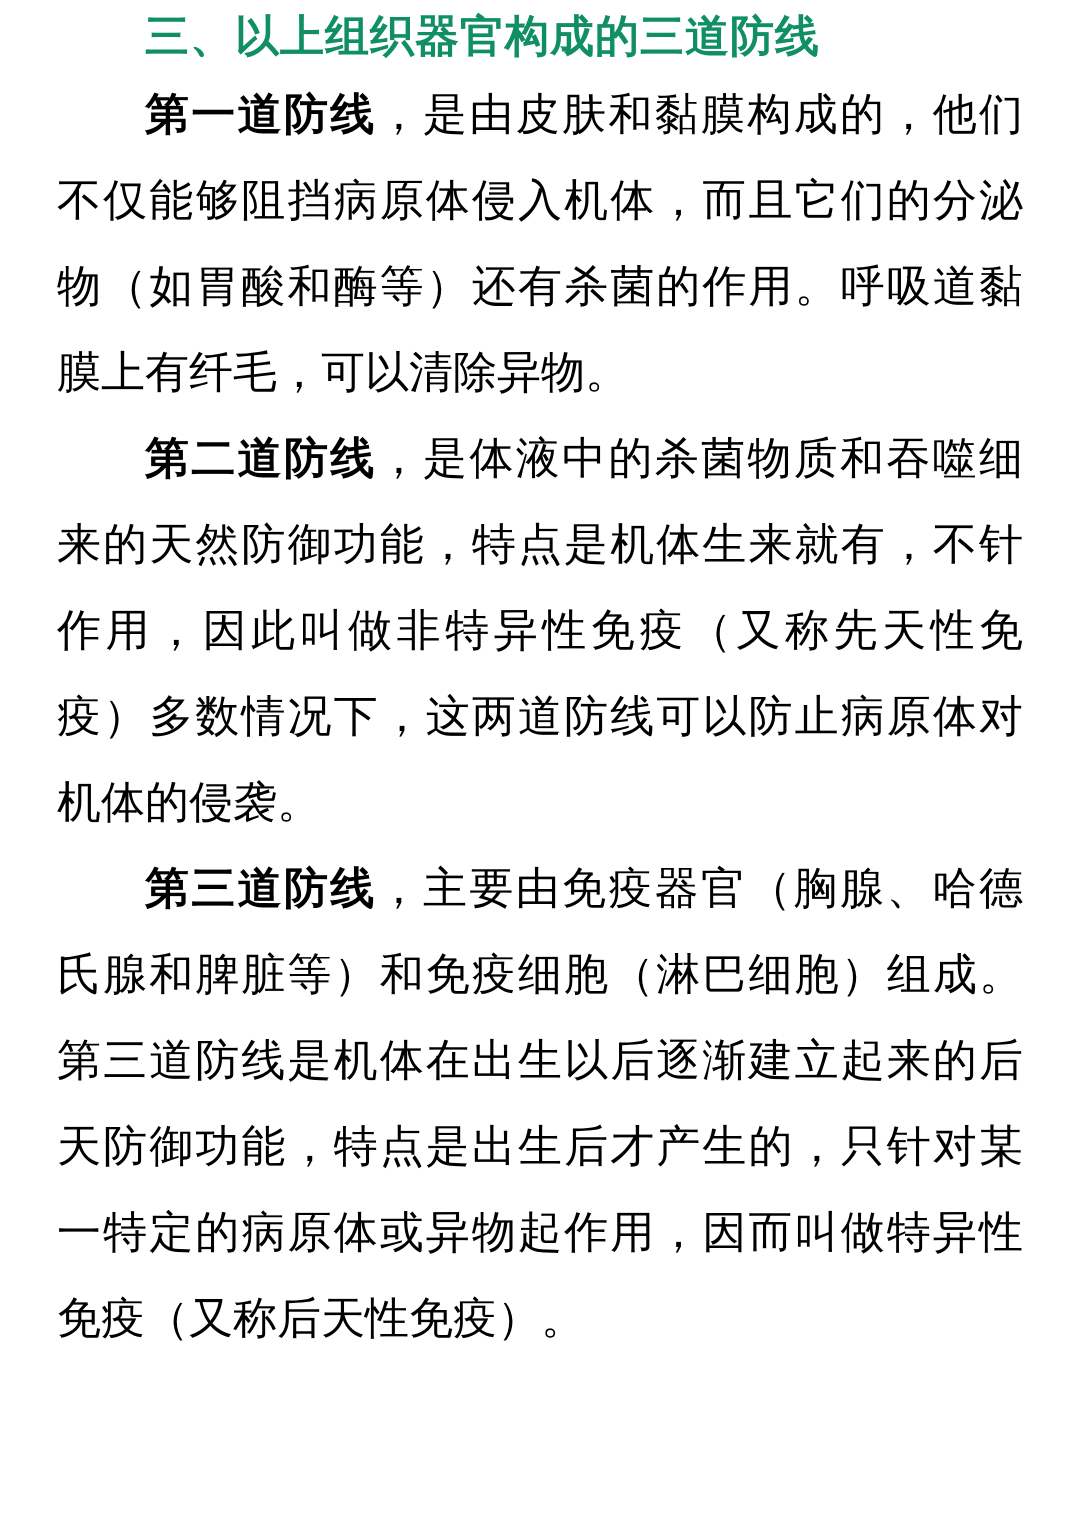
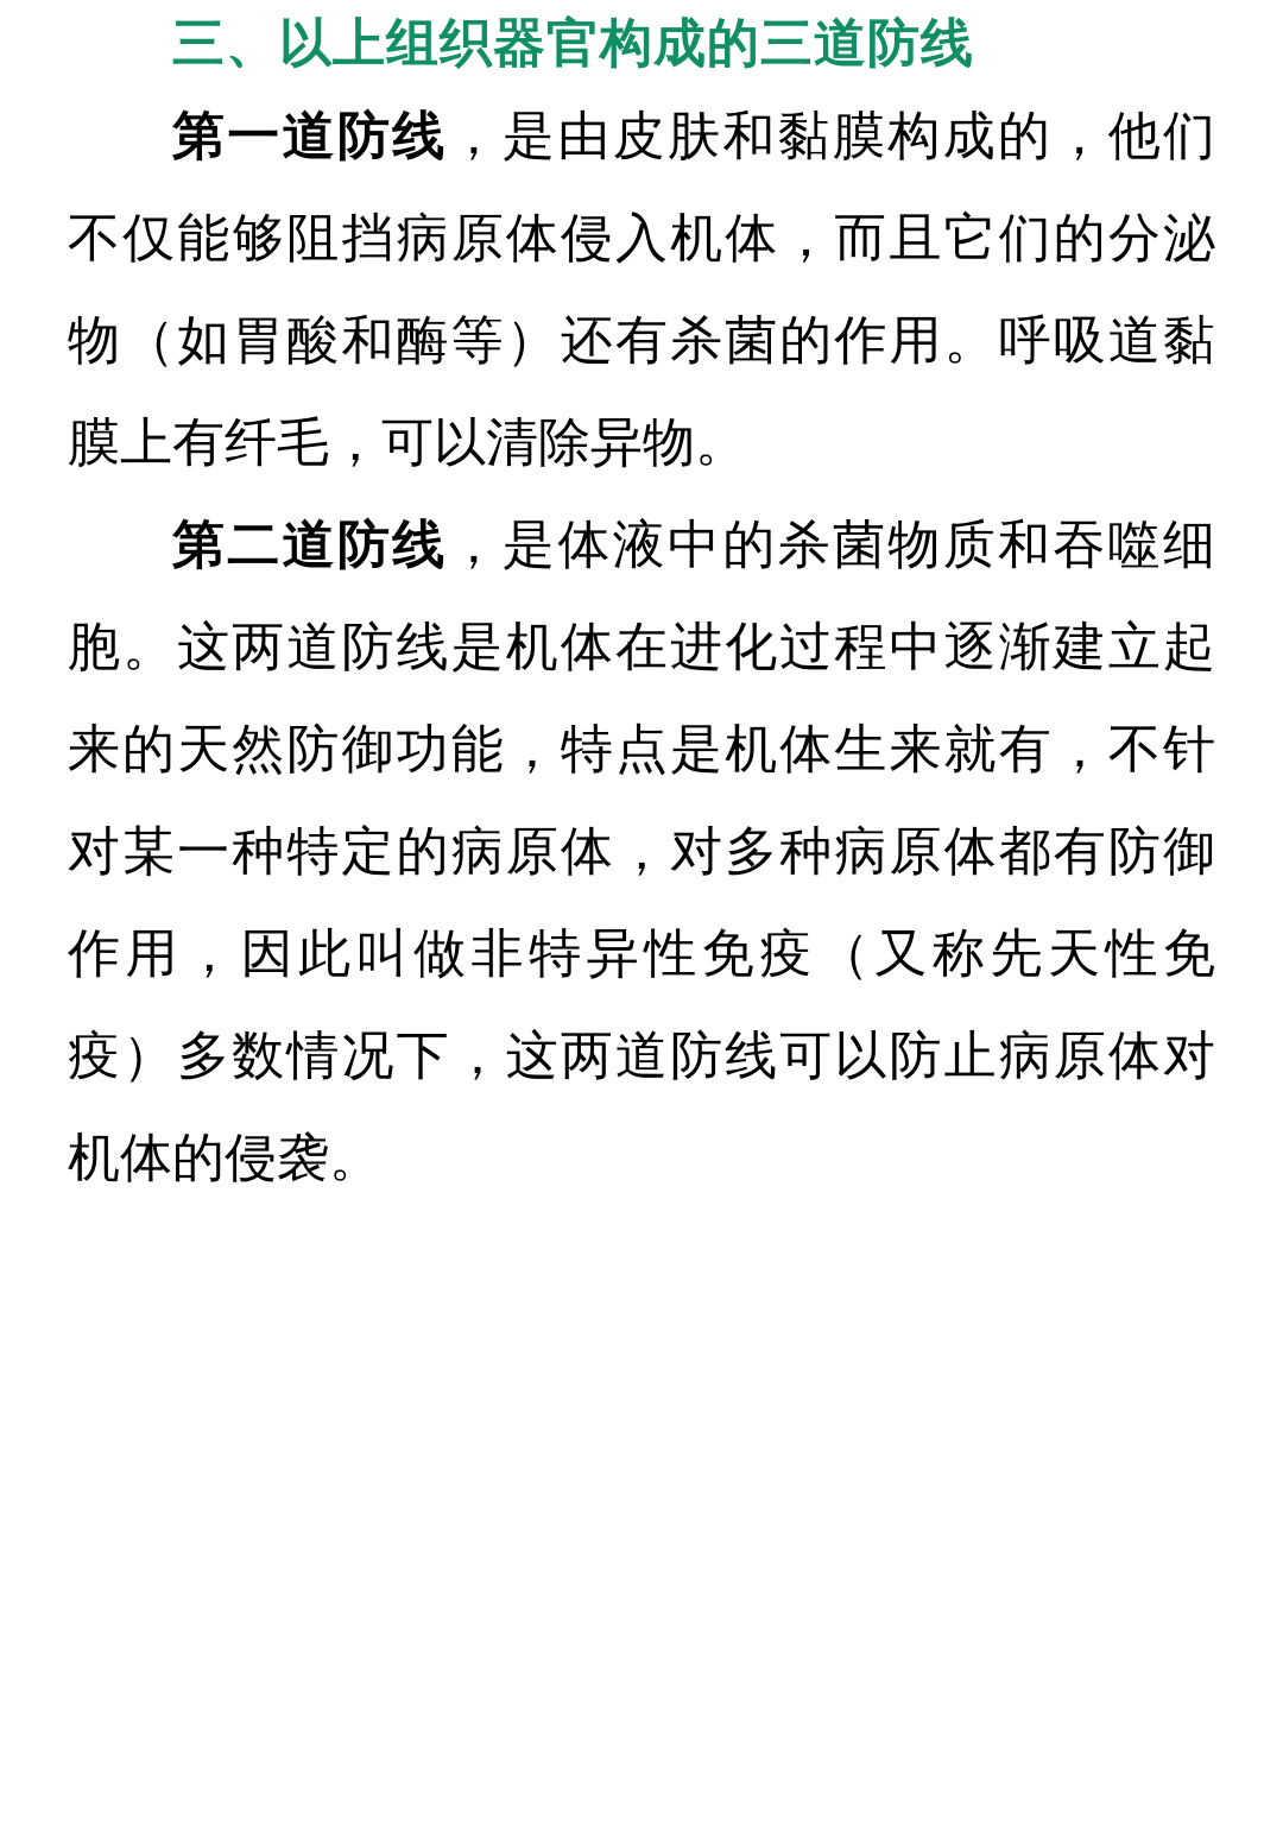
  三、以上组织器官构成的三道防线
  第一道防线，是由皮肤和黏膜构成的，他们
  不仅能够阻挡病原体侵入机体，而且它们的分泌
  物（如胃酸和酶等）还有杀菌的作用。呼吸道黏
  膜上有纤毛，可以清除异物。
  第二道防线，是体液中的杀菌物质和吞噬细
+ 胞。这两道防线是机体在进化过程中逐渐建立起
  来的天然防御功能，特点是机体生来就有，不针
+ 对某一种特定的病原体，对多种病原体都有防御
  作用，因此叫做非特异性免疫（又称先天性免
  疫）多数情况下，这两道防线可以防止病原体对
  机体的侵袭。
- 第三道防线，主要由免疫器官（胸腺、哈德
- 氏腺和脾脏等）和免疫细胞（淋巴细胞）组成。
- 第三道防线是机体在出生以后逐渐建立起来的后
- 天防御功能，特点是出生后才产生的，只针对某
- 一特定的病原体或异物起作用，因而叫做特异性
- 免疫（又称后天性免疫）。
